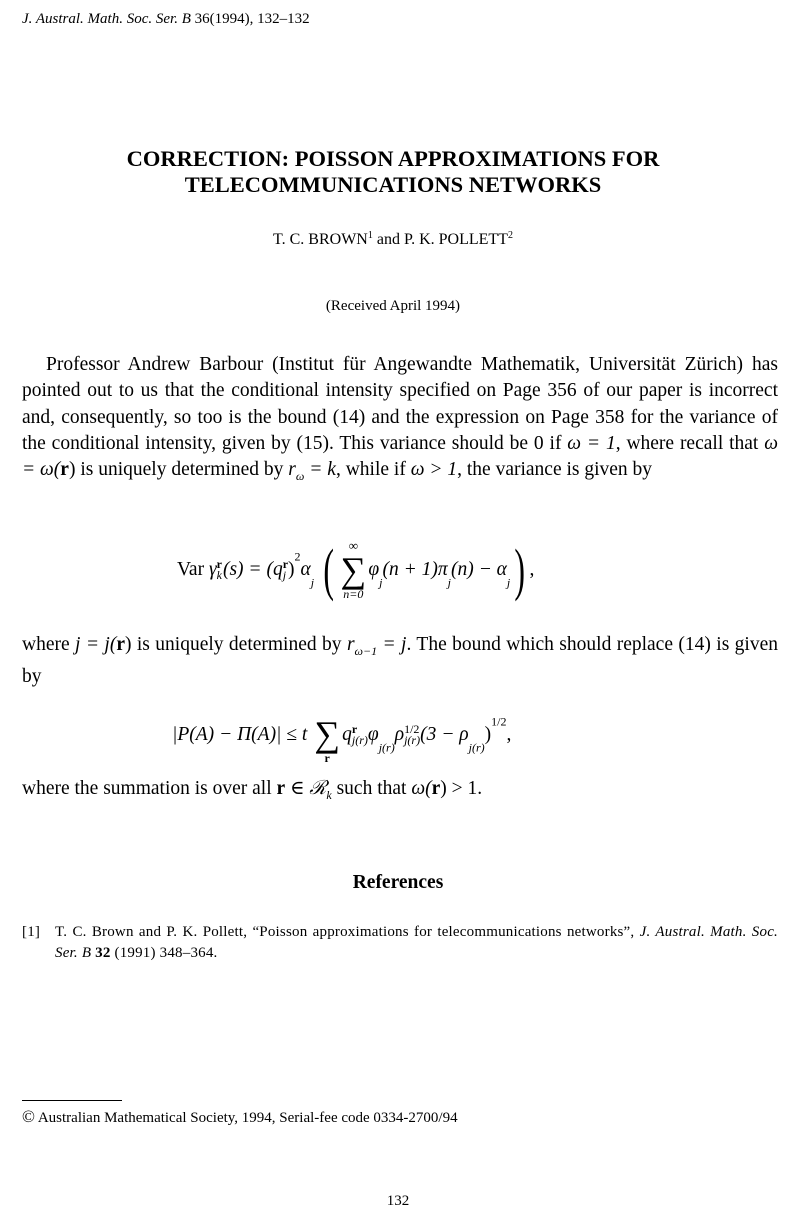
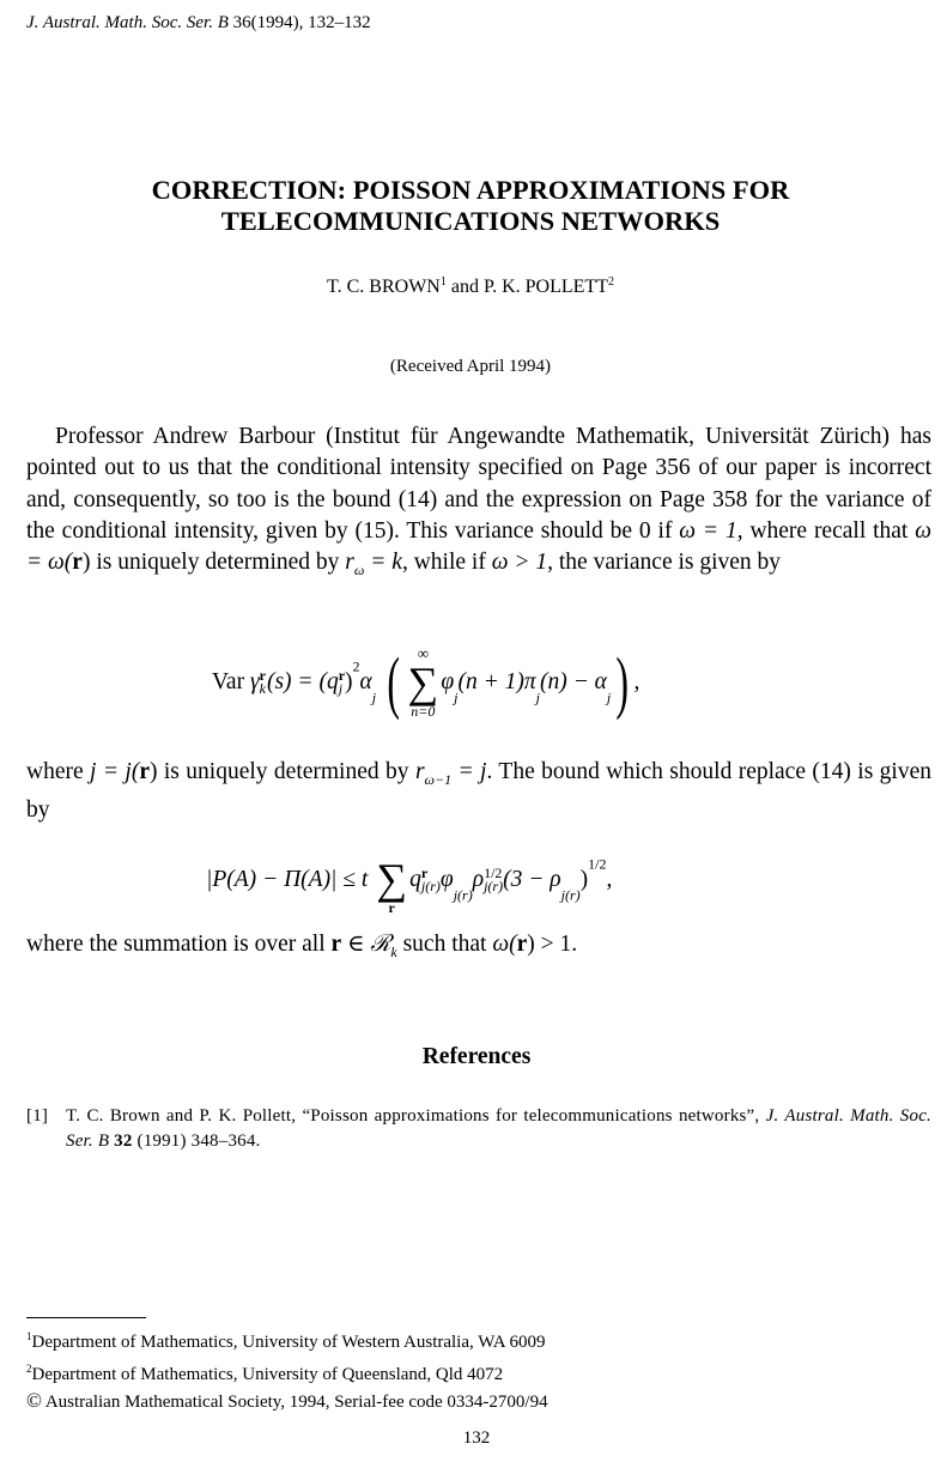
  J. Austral. Math. Soc. Ser. B 36(1994), 132–132
  CORRECTION: POISSON APPROXIMATIONS FOR
  TELECOMMUNICATIONS NETWORKS
  T. C. BROWN1 and P. K. POLLETT2
  (Received April 1994)
  Professor Andrew Barbour (Institut für Angewandte Mathematik, Universität Zürich) has pointed out to us that the conditional intensity specified on Page 356 of our paper is incorrect and, consequently, so too is the bound (14) and the expression on Page 358 for the variance of the conditional intensity, given by (15). This variance should be 0 if ω = 1, where recall that ω = ω(r) is uniquely determined by rω = k, while if ω > 1, the variance is given by
  Var γ
  r
  k
  (s) = (q
  r
  j
  )2αj (
  ∞
  ∑
  n=0
  φj(n + 1)πj(n) − αj) ,
  where j = j(r) is uniquely determined by rω−1 = j. The bound which should replace (14) is given by
  |P(A) − Π(A)| ≤ t
  ∑
  r
  q
  r
  j(r)
  φj(r)ρ
  1/2
  j(r)
  (3 − ρj(r))1/2,
  where the summation is over all r ∈ ℛk such that ω(r) > 1.
  References
  [1]
  T. C. Brown and P. K. Pollett, “Poisson approximations for telecommunications networks”, J. Austral. Math. Soc. Ser. B 32 (1991) 348–364.
+ 1Department of Mathematics, University of Western Australia, WA 6009
+ 2Department of Mathematics, University of Queensland, Qld 4072
  © Australian Mathematical Society, 1994, Serial-fee code 0334-2700/94
  132
